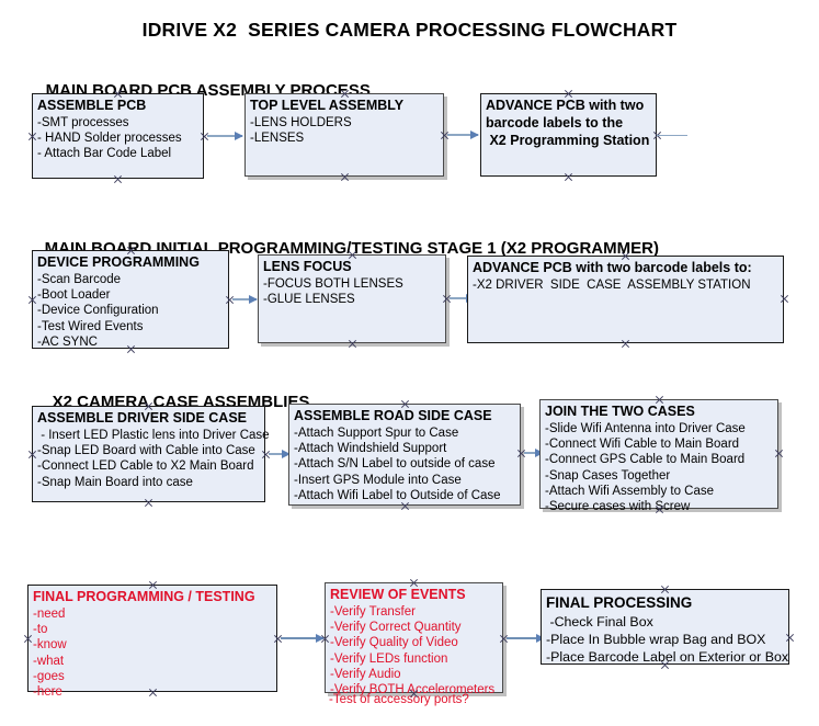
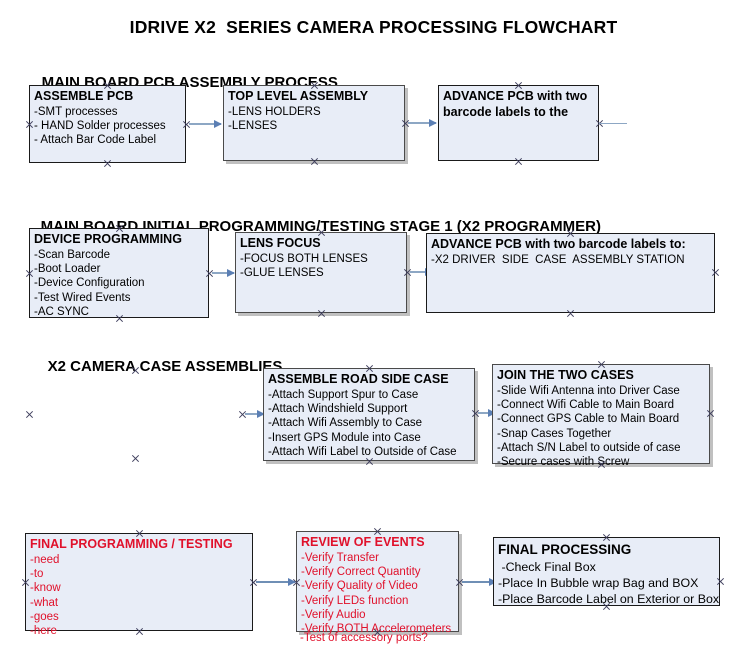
  IDRIVE X2 SERIES CAMERA PROCESSING FLOWCHART
  MAIN BOARD PCB ASSEMBLY PROCSS
  ASSEMBLE PCB
  -SMT processes
  - HAND Solder processes
  - Attach Bar Code Label
  TOP LEVEL ASSEMBLY
  -LENS HOLDERS
  -LENSES
  ADVANCE PCB with two
  barcode labels to the
- X2 Programming Station
  MAIN BOAD INITIAL PROGRAMMING/TESTING STAGE 1 (X2 PROGRAMMER)
  DEVICE PROGRAMMING
  -Scan Barcode
  -Boot Loader
  -Device Configuration
  -Test Wired Events
  -AC SYNC
  LENS FOCUS
  -FOCUS BOTH LENSES
  -GLUE LENSES
  ADVANCE PCB with two barcode labels to:
  -X2 DRIVER SIDE CASE ASSEMBLY STATION
  X2 CAMER CASE ASSEMBLIES
- ASSEMBLE DRIVER SIDE CASE
- - Insert LED Plastic lens into Driver Case
- -Snap LED Board with Cable into Case
- -Connect LED Cable to X2 Main Board
- -Snap Main Board into case
  ASSEMBLE ROAD SIDE CASE
  -Attach Support Spur to Case
  -Attach Windshield Support
- -Attach S/N Label to outside of case
+ -Attach Wifi Assembly to Case
  -Insert GPS Module into Case
  -Attach Wifi Label to Outside of Case
  JOIN THE TWO CASES
  -Slide Wifi Antenna into Driver Case
  -Connect Wifi Cable to Main Board
  -Connect GPS Cable to Main Board
  -Snap Cases Together
- -Attach Wifi Assembly to Case
+ -Attach S/N Label to outside of case
  -Secure cases withcrew
  FINAL PROGRAMMING / TESTING
  -need
  -to
  -know
  -what
  -goes
  -here
  REVIEW OF EVENTS
  -Verify Transfer
  -Verify Correct Quantity
  -Verify Quality of Video
  -Verify LEDs function
  -Verify Audio
  -Verify BOTHccelerometers
  -Test of accessory ports?
  FINAL PROCESSING
  -Check Final Box
  -Place In Bubble wrap Bag and BOX
  -Place Barcode Label on Exterior or Box
